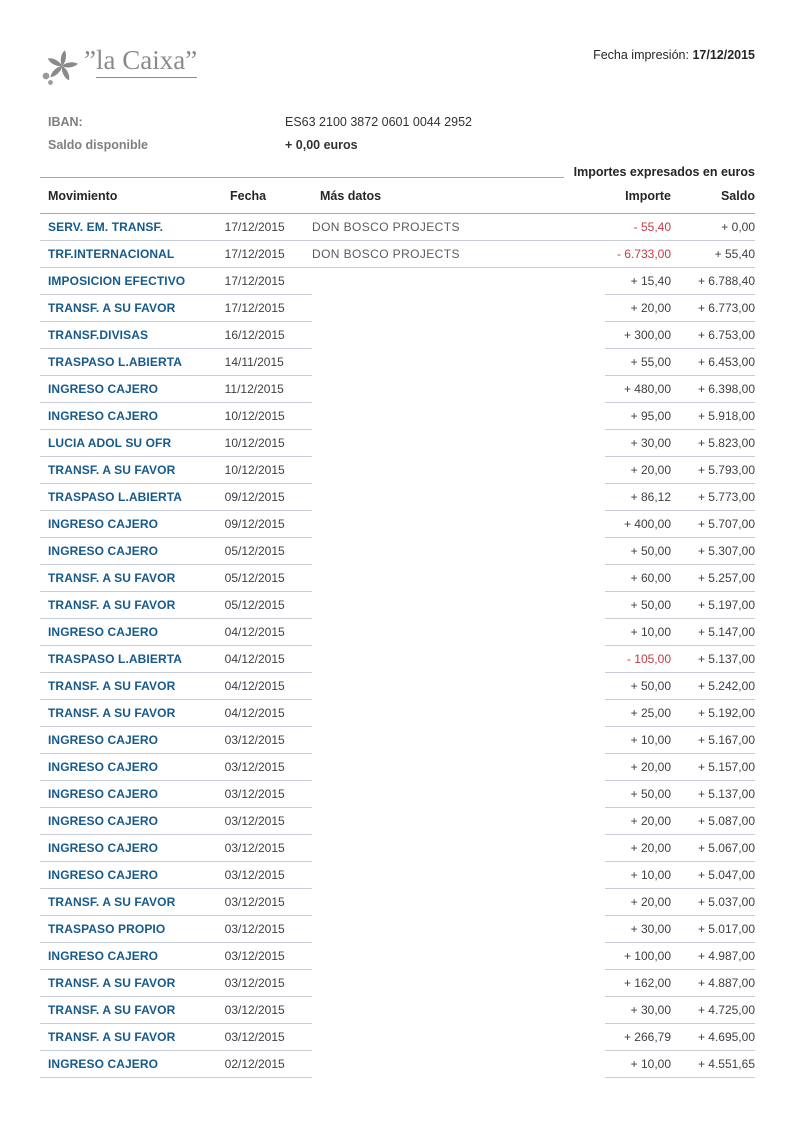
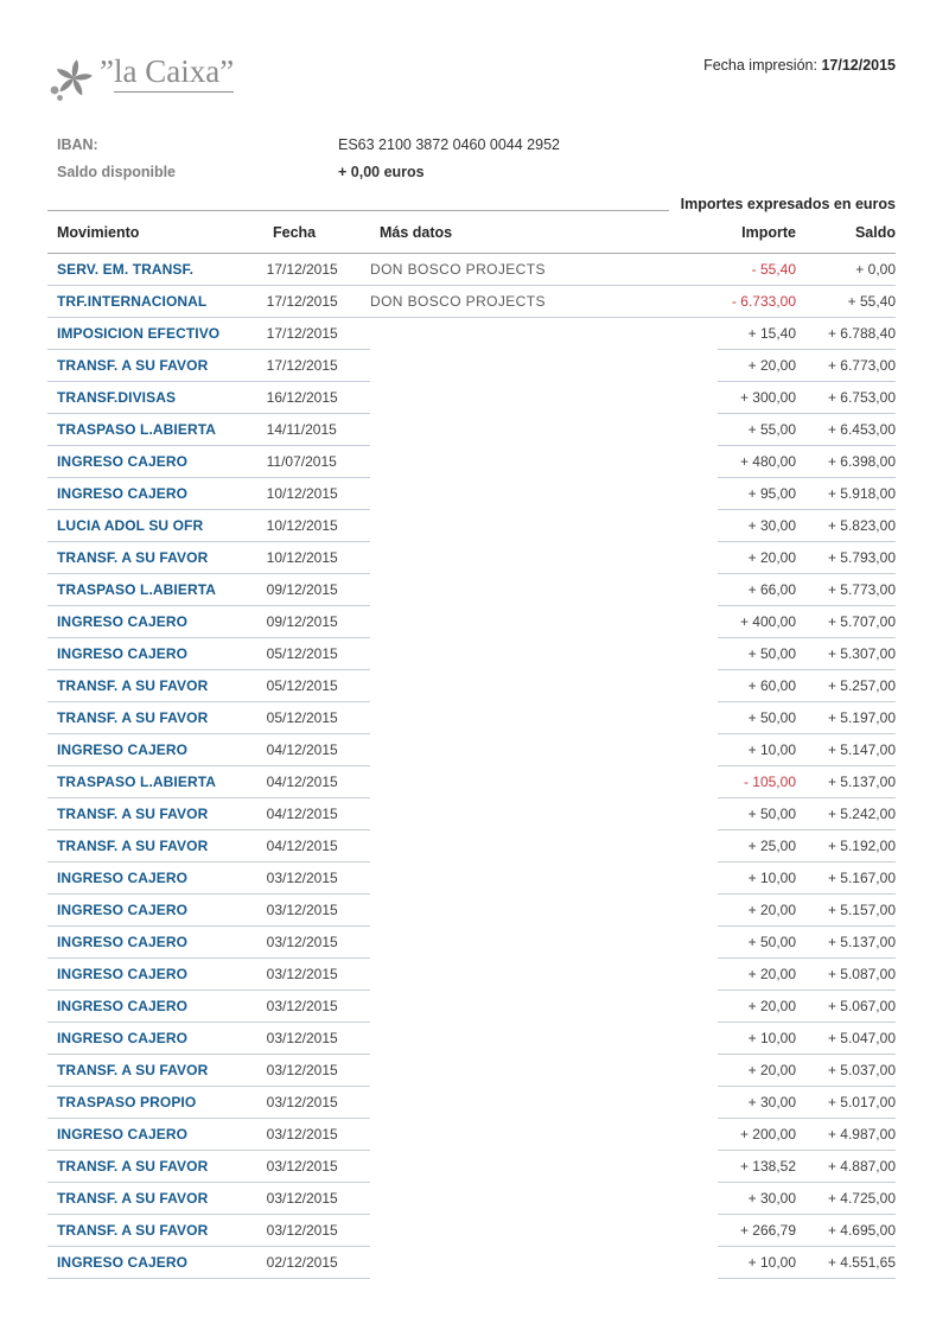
  ”la Caixa”
  Fecha impresión: 17/12/2015
  IBAN:
- ES63 2100 3872 0601 0044 2952
+ ES63 2100 3872 0460 0044 2952
  Saldo disponible
  + 0,00 euros
  Importes expresados en euros
  Movimiento
  Fecha
  Más datos
  Importe
  Saldo
  SERV. EM. TRANSF.
  17/12/2015
  DON BOSCO PROJECTS
  - 55,40
  + 0,00
  TRF.INTERNACIONAL
  17/12/2015
  DON BOSCO PROJECTS
  - 6.733,00
  + 55,40
  IMPOSICION EFECTIVO
  17/12/2015
  + 15,40
  + 6.788,40
  TRANSF. A SU FAVOR
  17/12/2015
  + 20,00
  + 6.773,00
  TRANSF.DIVISAS
  16/12/2015
  + 300,00
  + 6.753,00
  TRASPASO L.ABIERTA
  14/11/2015
  + 55,00
  + 6.453,00
  INGRESO CAJERO
- 11/12/2015
+ 11/07/2015
  + 480,00
  + 6.398,00
  INGRESO CAJERO
  10/12/2015
  + 95,00
  + 5.918,00
  LUCIA ADOL SU OFR
  10/12/2015
  + 30,00
  + 5.823,00
  TRANSF. A SU FAVOR
  10/12/2015
  + 20,00
  + 5.793,00
  TRASPASO L.ABIERTA
  09/12/2015
- + 86,12
+ + 66,00
  + 5.773,00
  INGRESO CAJERO
  09/12/2015
  + 400,00
  + 5.707,00
  INGRESO CAJERO
  05/12/2015
  + 50,00
  + 5.307,00
  TRANSF. A SU FAVOR
  05/12/2015
  + 60,00
  + 5.257,00
  TRANSF. A SU FAVOR
  05/12/2015
  + 50,00
  + 5.197,00
  INGRESO CAJERO
  04/12/2015
  + 10,00
  + 5.147,00
  TRASPASO L.ABIERTA
  04/12/2015
  - 105,00
  + 5.137,00
  TRANSF. A SU FAVOR
  04/12/2015
  + 50,00
  + 5.242,00
  TRANSF. A SU FAVOR
  04/12/2015
  + 25,00
  + 5.192,00
  INGRESO CAJERO
  03/12/2015
  + 10,00
  + 5.167,00
  INGRESO CAJERO
  03/12/2015
  + 20,00
  + 5.157,00
  INGRESO CAJERO
  03/12/2015
  + 50,00
  + 5.137,00
  INGRESO CAJERO
  03/12/2015
  + 20,00
  + 5.087,00
  INGRESO CAJERO
  03/12/2015
  + 20,00
  + 5.067,00
  INGRESO CAJERO
  03/12/2015
  + 10,00
  + 5.047,00
  TRANSF. A SU FAVOR
  03/12/2015
  + 20,00
  + 5.037,00
  TRASPASO PROPIO
  03/12/2015
  + 30,00
  + 5.017,00
  INGRESO CAJERO
  03/12/2015
- + 100,00
+ + 200,00
  + 4.987,00
  TRANSF. A SU FAVOR
  03/12/2015
- + 162,00
+ + 138,52
  + 4.887,00
  TRANSF. A SU FAVOR
  03/12/2015
  + 30,00
  + 4.725,00
  TRANSF. A SU FAVOR
  03/12/2015
  + 266,79
  + 4.695,00
  INGRESO CAJERO
  02/12/2015
  + 10,00
  + 4.551,65
